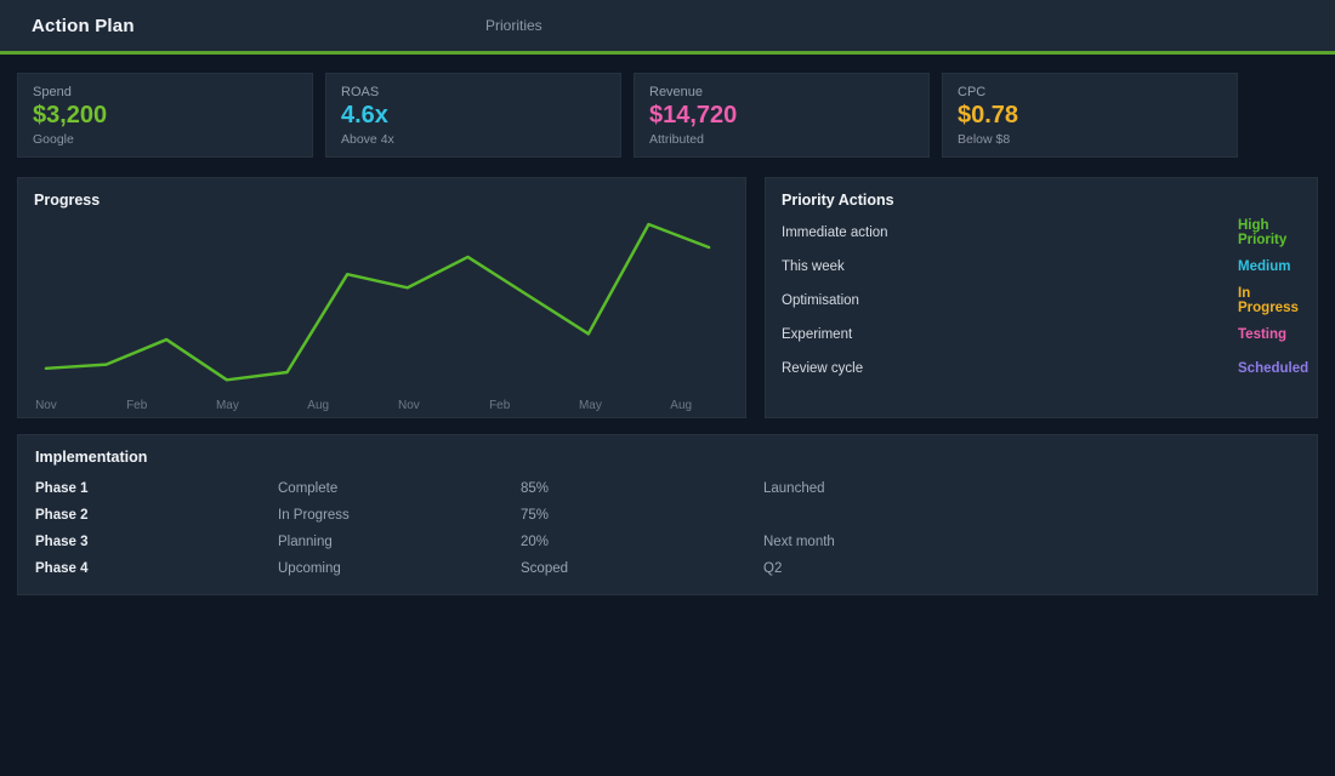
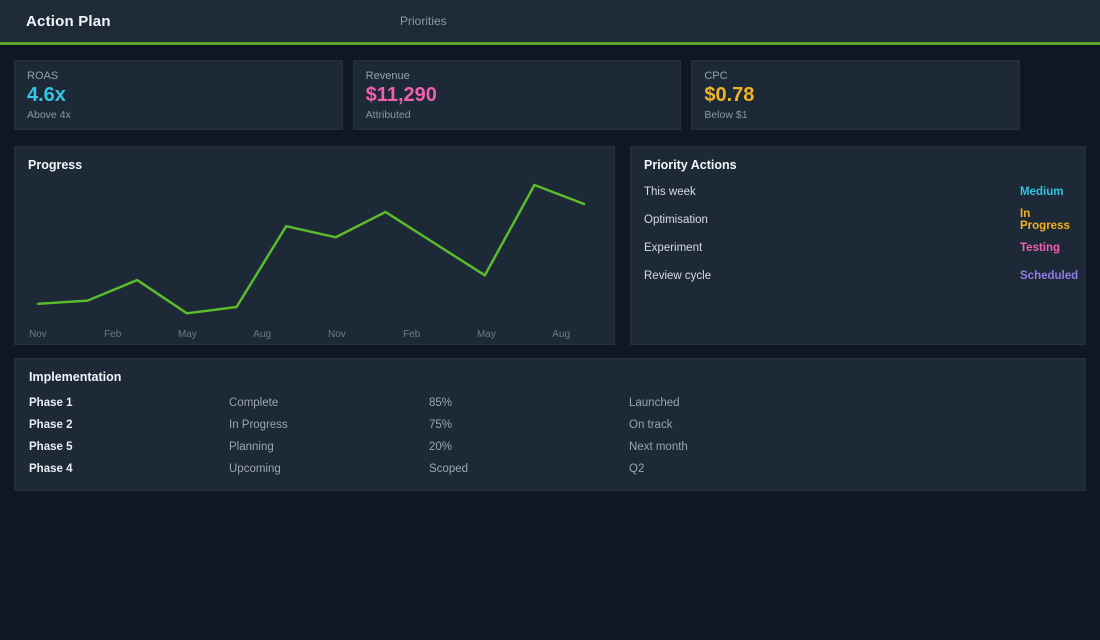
  Action Plan
  Priorities
- Spend
- $3,200
- Google
  ROAS
  4.6x
  Above 4x
  Revenue
- $14,720
+ $11,290
  Attributed
  CPC
  $0.78
- Below $8
+ Below $1
  Progress
  Nov
  Feb
  May
  Aug
  Nov
  Feb
  May
  Aug
  Priority Actions
- Immediate action
- High Priority
  This week
  Medium
  Optimisation
  In Progress
  Experiment
  Testing
  Review cycle
  Scheduled
  Implementation
  Phase 1
  Complete
  85%
  Launched
  Phase 2
  In Progress
  75%
+ On track
- Phase 3
+ Phase 5
  Planning
  20%
  Next month
  Phase 4
  Upcoming
  Scoped
  Q2
